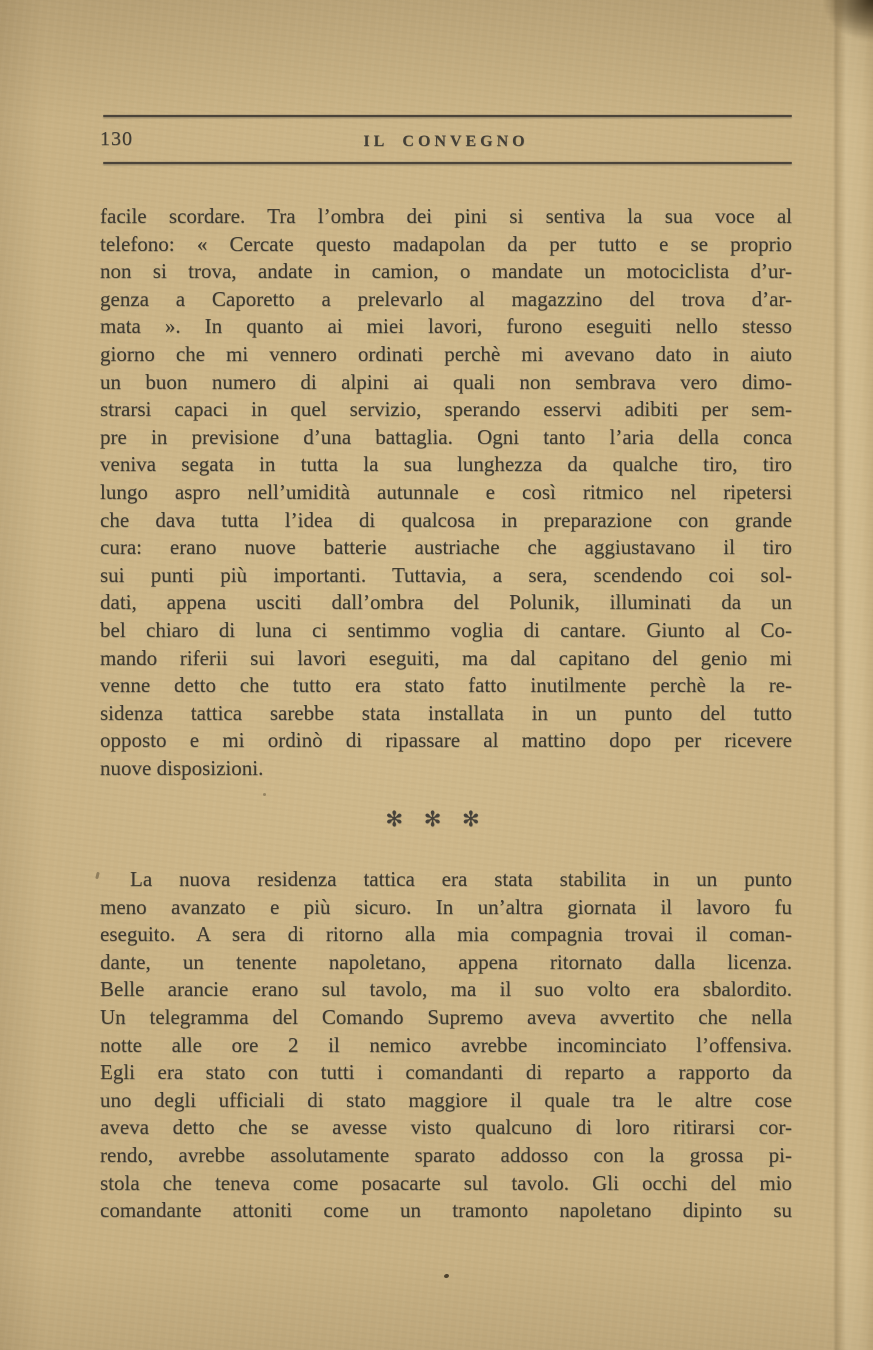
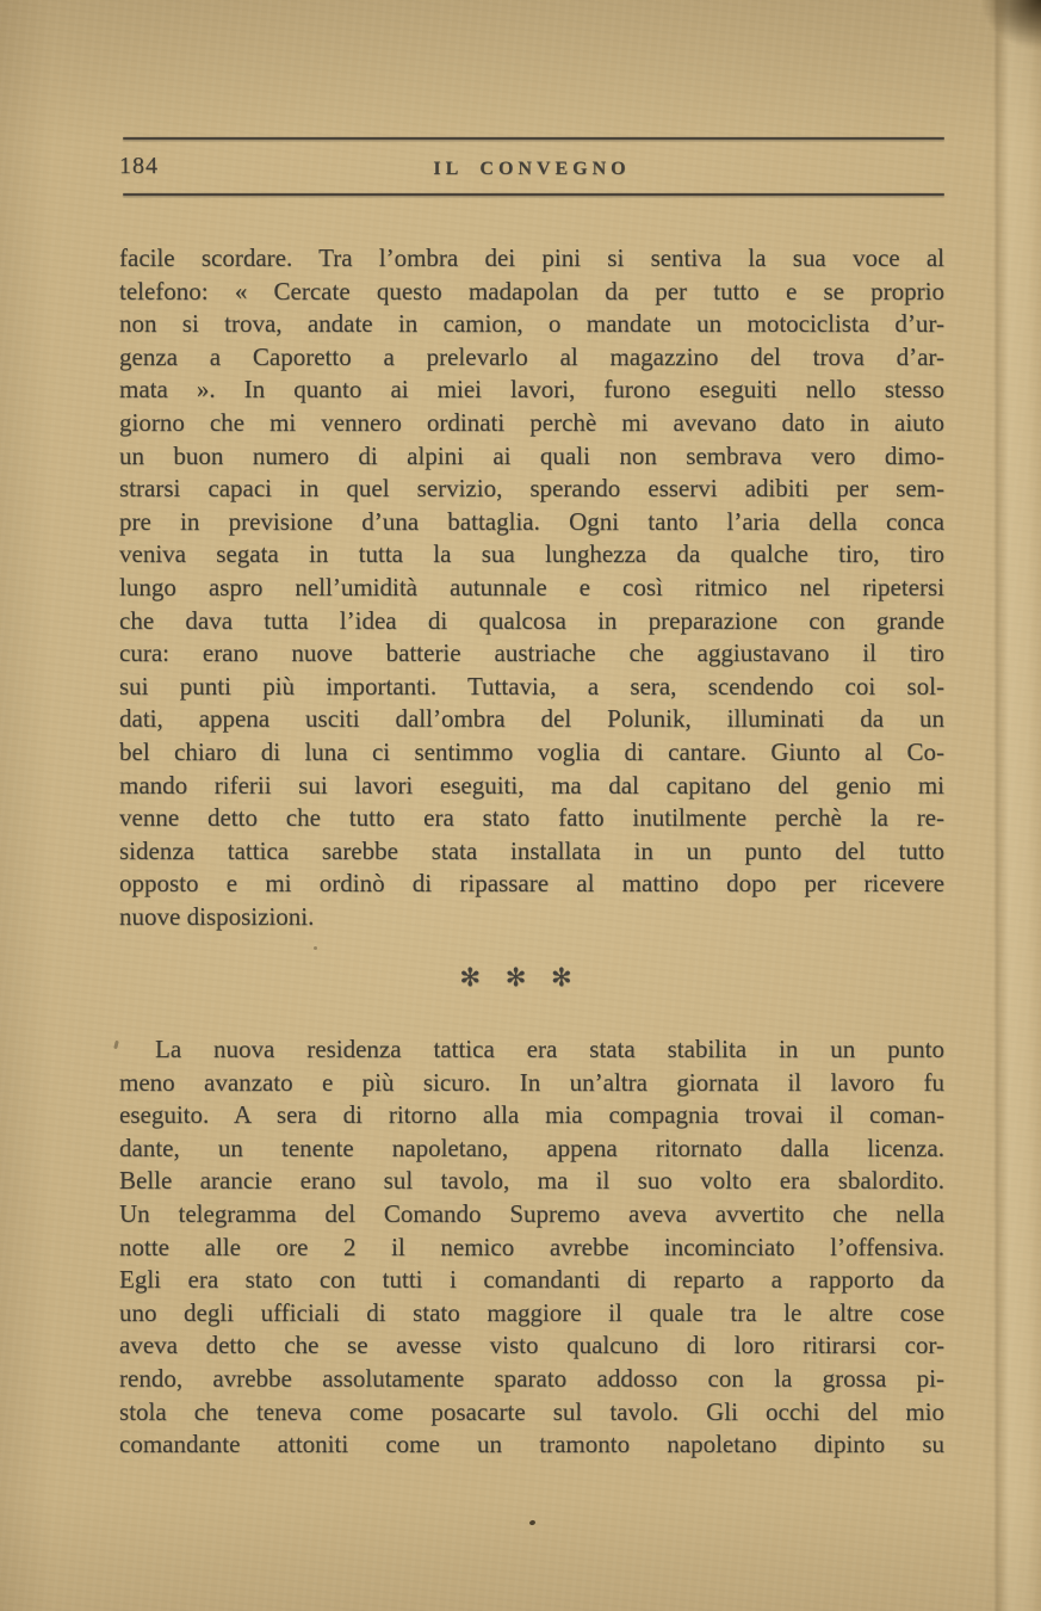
- 130
+ 184
  IL CONVEGNO
  facile scordare. Tra l’ombra dei pini si sentiva la sua voce al
  telefono: « Cercate questo madapolan da per tutto e se proprio
  non si trova, andate in camion, o mandate un motociclista d’ur-
  genza a Caporetto a prelevarlo al magazzino del trova d’ar-
  mata ». In quanto ai miei lavori, furono eseguiti nello stesso
  giorno che mi vennero ordinati perchè mi avevano dato in aiuto
  un buon numero di alpini ai quali non sembrava vero dimo-
  strarsi capaci in quel servizio, sperando esservi adibiti per sem-
  pre in previsione d’una battaglia. Ogni tanto l’aria della conca
  veniva segata in tutta la sua lunghezza da qualche tiro, tiro
  lungo aspro nell’umidità autunnale e così ritmico nel ripetersi
  che dava tutta l’idea di qualcosa in preparazione con grande
  cura: erano nuove batterie austriache che aggiustavano il tiro
  sui punti più importanti. Tuttavia, a sera, scendendo coi sol-
  dati, appena usciti dall’ombra del Polunik, illuminati da un
  bel chiaro di luna ci sentimmo voglia di cantare. Giunto al Co-
  mando riferii sui lavori eseguiti, ma dal capitano del genio mi
  venne detto che tutto era stato fatto inutilmente perchè la re-
  sidenza tattica sarebbe stata installata in un punto del tutto
  opposto e mi ordinò di ripassare al mattino dopo per ricevere
  nuove disposizioni.
  ✻ ✻ ✻
  La nuova residenza tattica era stata stabilita in un punto
  meno avanzato e più sicuro. In un’altra giornata il lavoro fu
  eseguito. A sera di ritorno alla mia compagnia trovai il coman-
  dante, un tenente napoletano, appena ritornato dalla licenza.
  Belle arancie erano sul tavolo, ma il suo volto era sbalordito.
  Un telegramma del Comando Supremo aveva avvertito che nella
  notte alle ore 2 il nemico avrebbe incominciato l’offensiva.
  Egli era stato con tutti i comandanti di reparto a rapporto da
  uno degli ufficiali di stato maggiore il quale tra le altre cose
  aveva detto che se avesse visto qualcuno di loro ritirarsi cor-
  rendo, avrebbe assolutamente sparato addosso con la grossa pi-
  stola che teneva come posacarte sul tavolo. Gli occhi del mio
  comandante attoniti come un tramonto napoletano dipinto su
